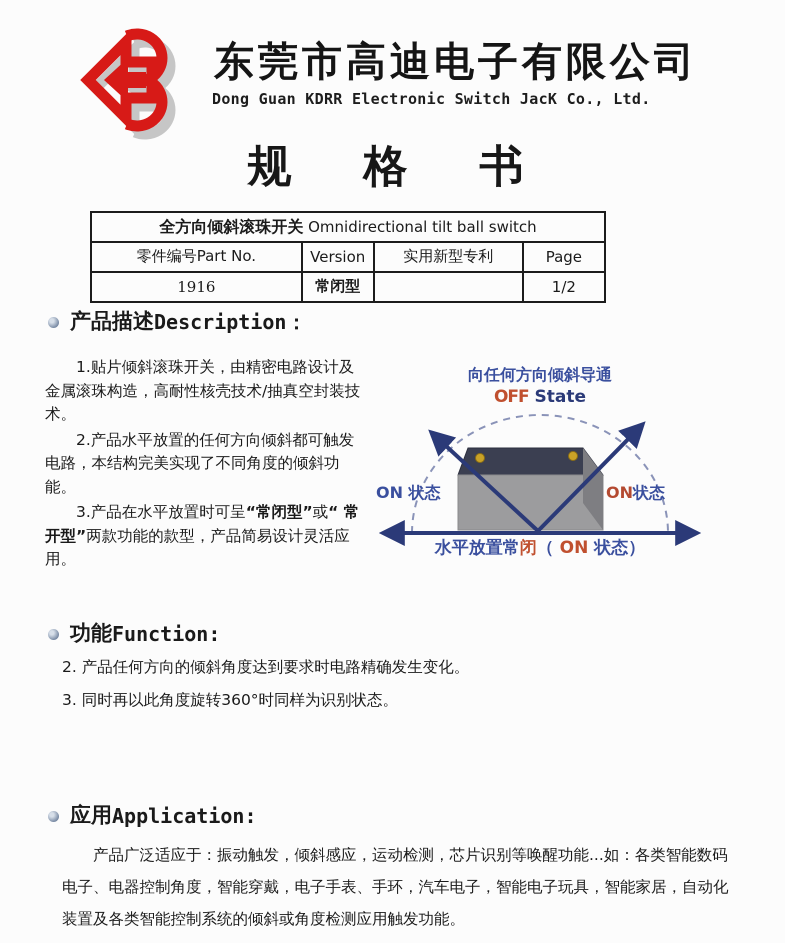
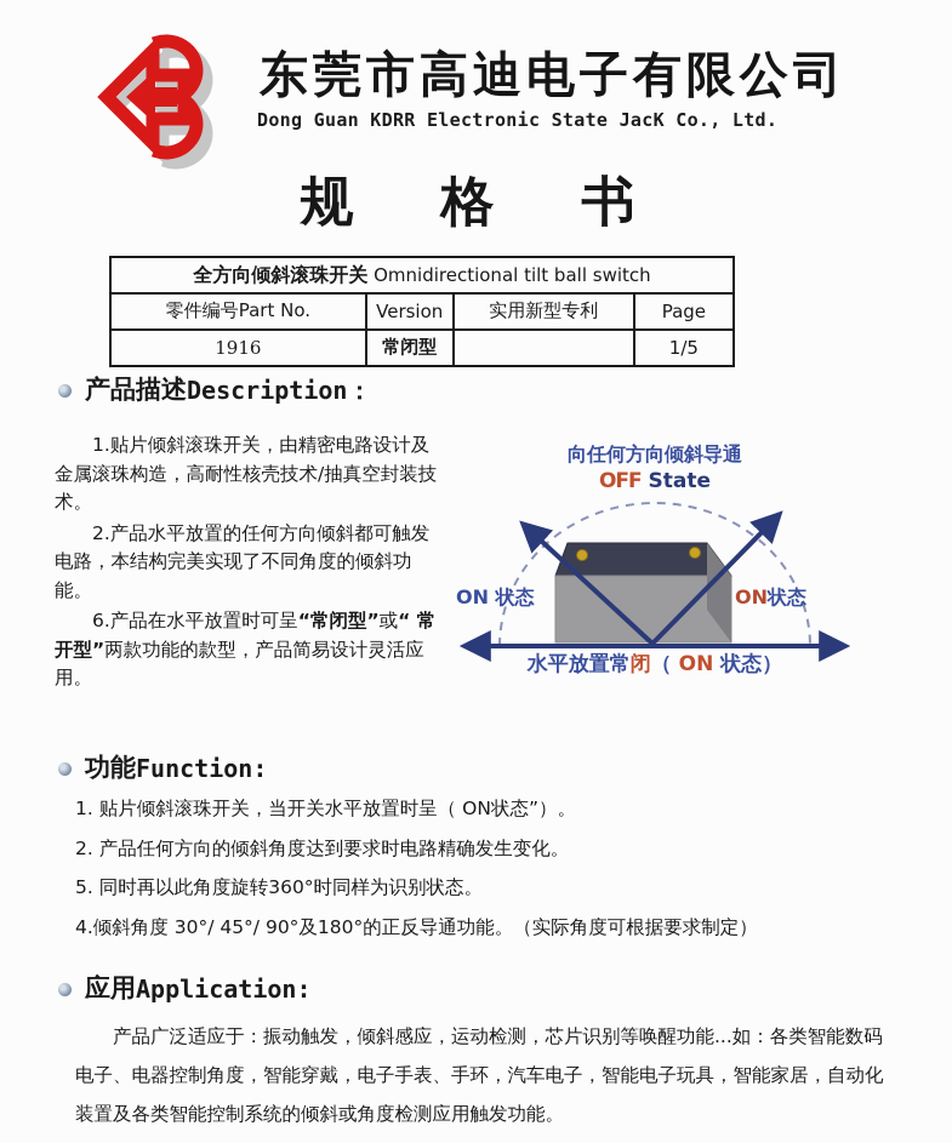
  东莞市高迪电子有限公司
- Dong Guan KDRR Electronic Switch JacK Co., Ltd.
+ Dong Guan KDRR Electronic State JacK Co., Ltd.
  规 格 书
  全方向倾斜滚珠开关 Omnidirectional tilt ball switch
  零件编号Part No.	Version	实用新型专利	Page
- 1916	常闭型		1/2
+ 1916	常闭型		1/5
  产品描述
  Description：
  1.贴片倾斜滚珠开关，由精密电路设计及金属滚珠构造，高耐性核壳技术/抽真空封装技术。
  2.产品水平放置的任何方向倾斜都可触发电路，本结构完美实现了不同角度的倾斜功能。
- 3.产品在水平放置时可呈“常闭型”或“ 常开型”两款功能的款型，产品简易设计灵活应用。
+ 6.产品在水平放置时可呈“常闭型”或“ 常开型”两款功能的款型，产品简易设计灵活应用。
  向任何方向倾斜导通
  OFF State
  ON 状态
  ON状态
  水平放置常闭（ ON 状态）
  功能
  Function:
+ 1. 贴片倾斜滚珠开关，当开关水平放置时呈（ ON状态”）。
  2. 产品任何方向的倾斜角度达到要求时电路精确发生变化。
- 3. 同时再以此角度旋转360°时同样为识别状态。
+ 5. 同时再以此角度旋转360°时同样为识别状态。
+ 4.倾斜角度 30°/ 45°/ 90°及180°的正反导通功能。（实际角度可根据要求制定）
  应用
  Application:
  产品广泛适应于：振动触发，倾斜感应，运动检测，芯片识别等唤醒功能...如：各类智能数码电子、电器控制角度，智能穿戴，电子手表、手环，汽车电子，智能电子玩具，智能家居，自动化装置及各类智能控制系统的倾斜或角度检测应用触发功能。
